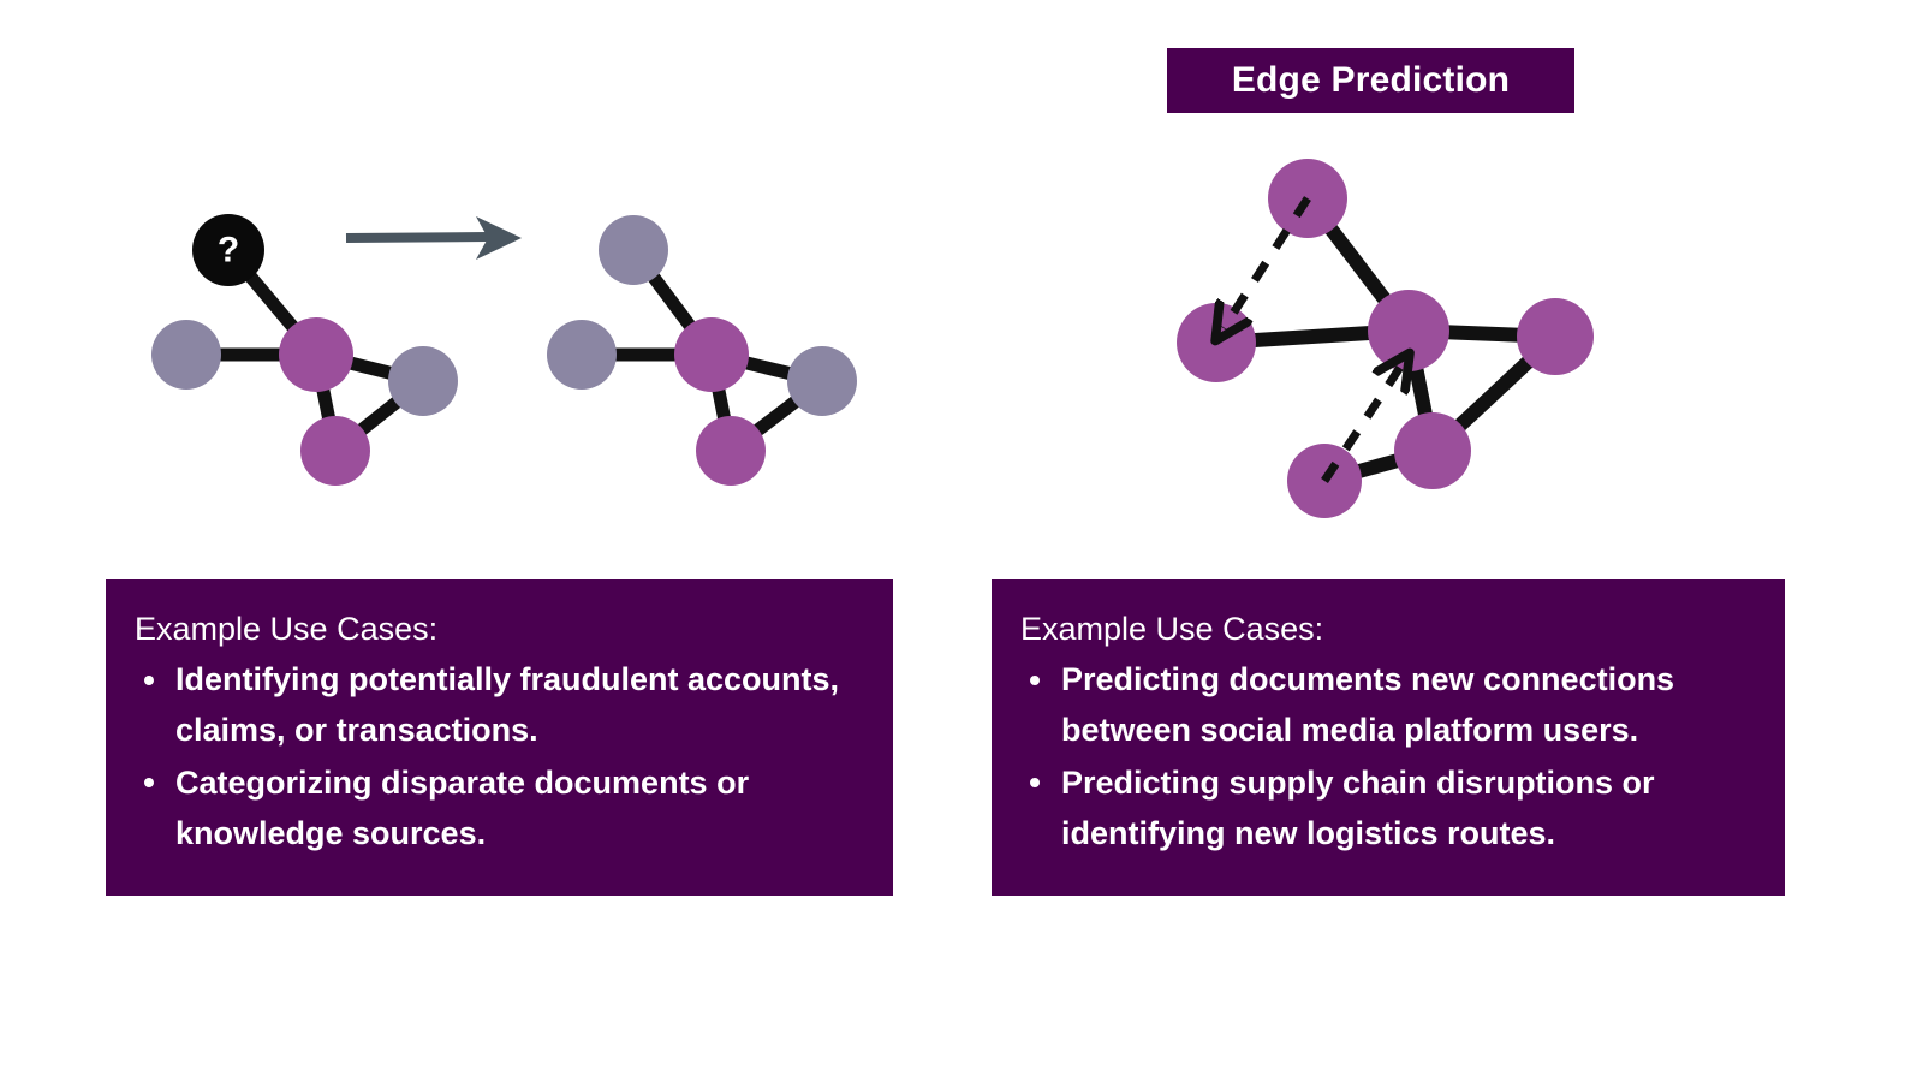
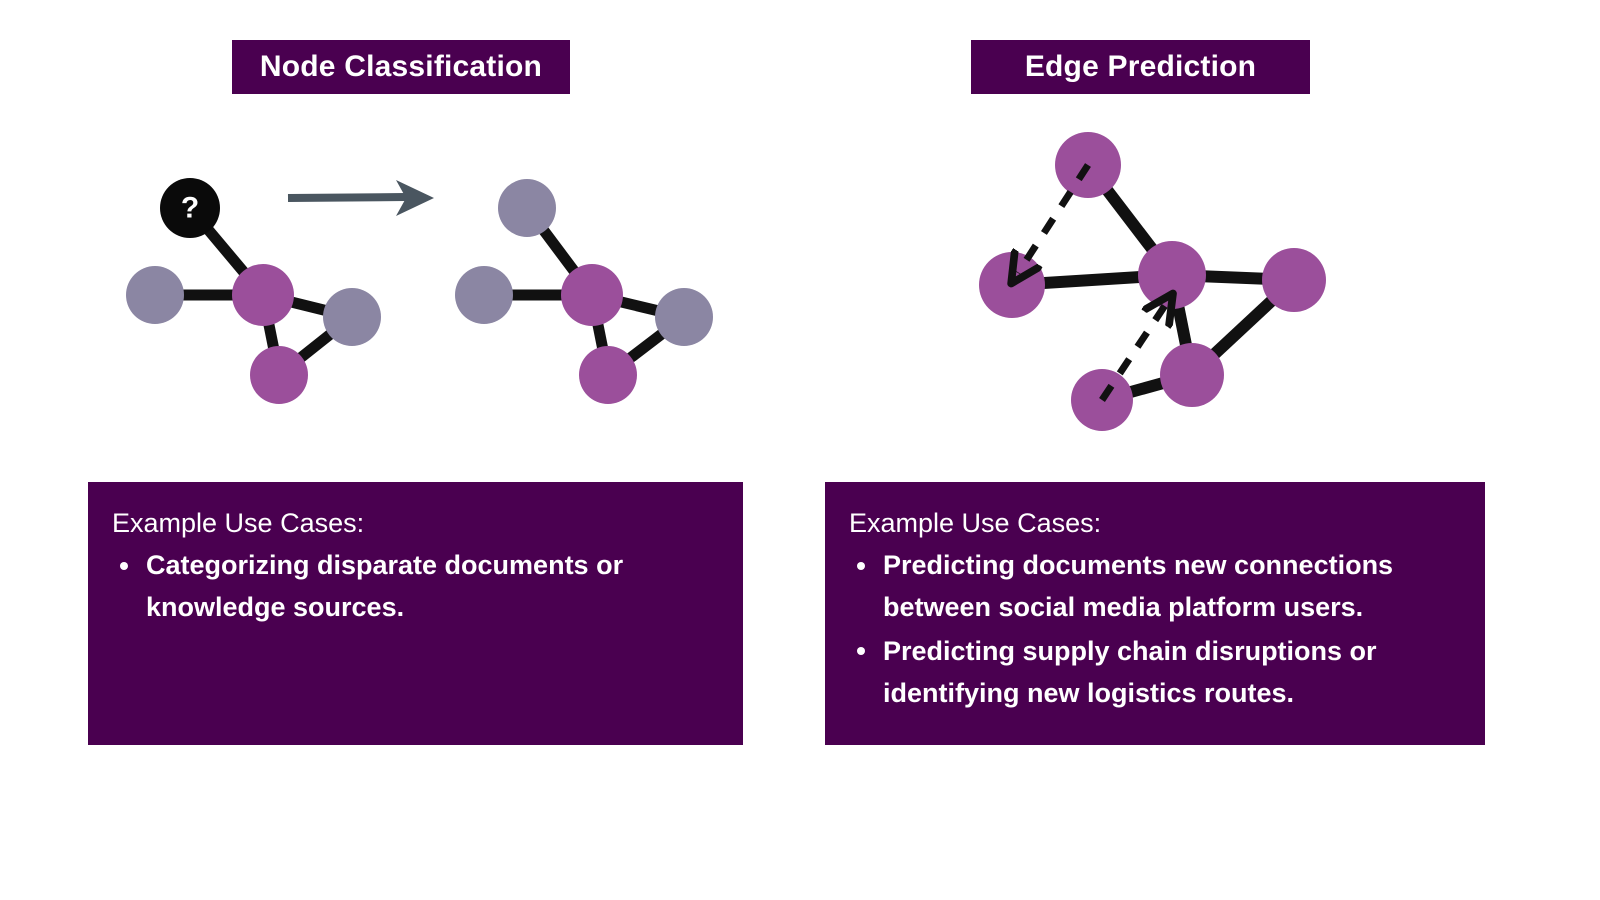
+ Node Classification
  ?
  Example Use Cases:
- Identifying potentially fraudulent accounts, claims, or transactions.
  Categorizing disparate documents or knowledge sources.
  Edge Prediction
  Example Use Cases:
  Predicting documents new connections between social media platform users.
  Predicting supply chain disruptions or identifying new logistics routes.
